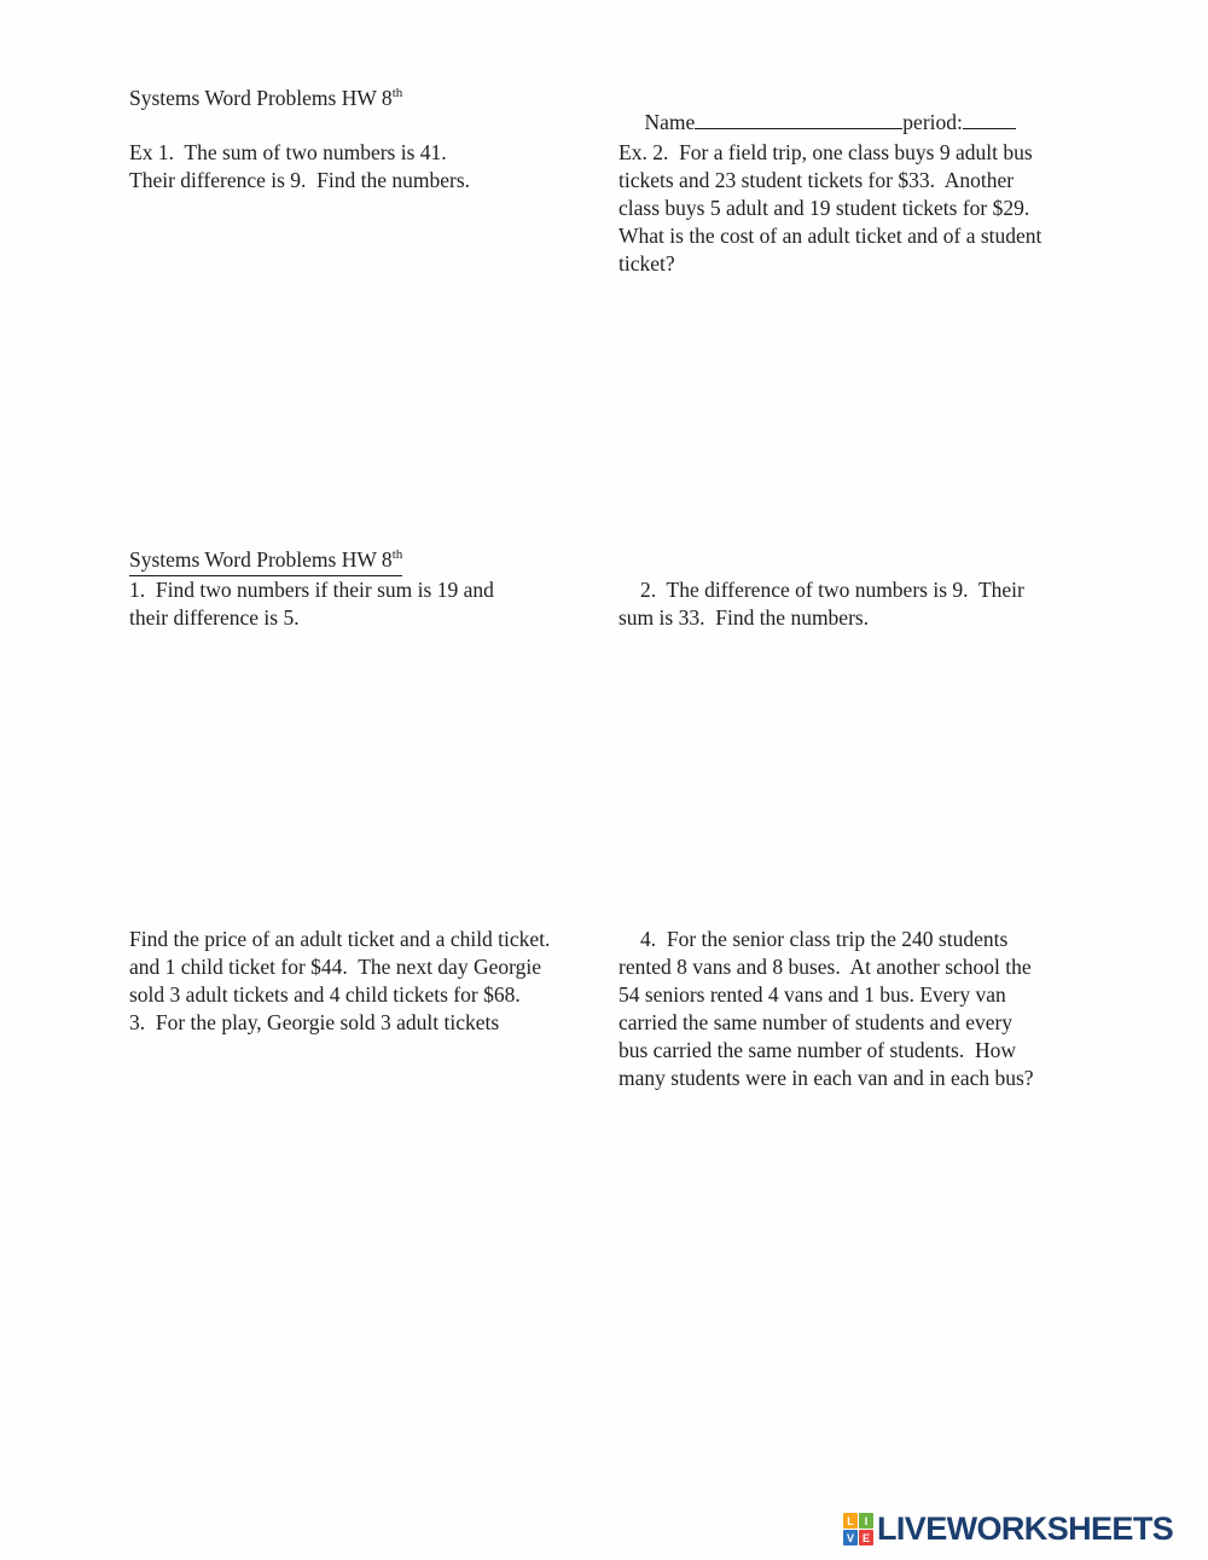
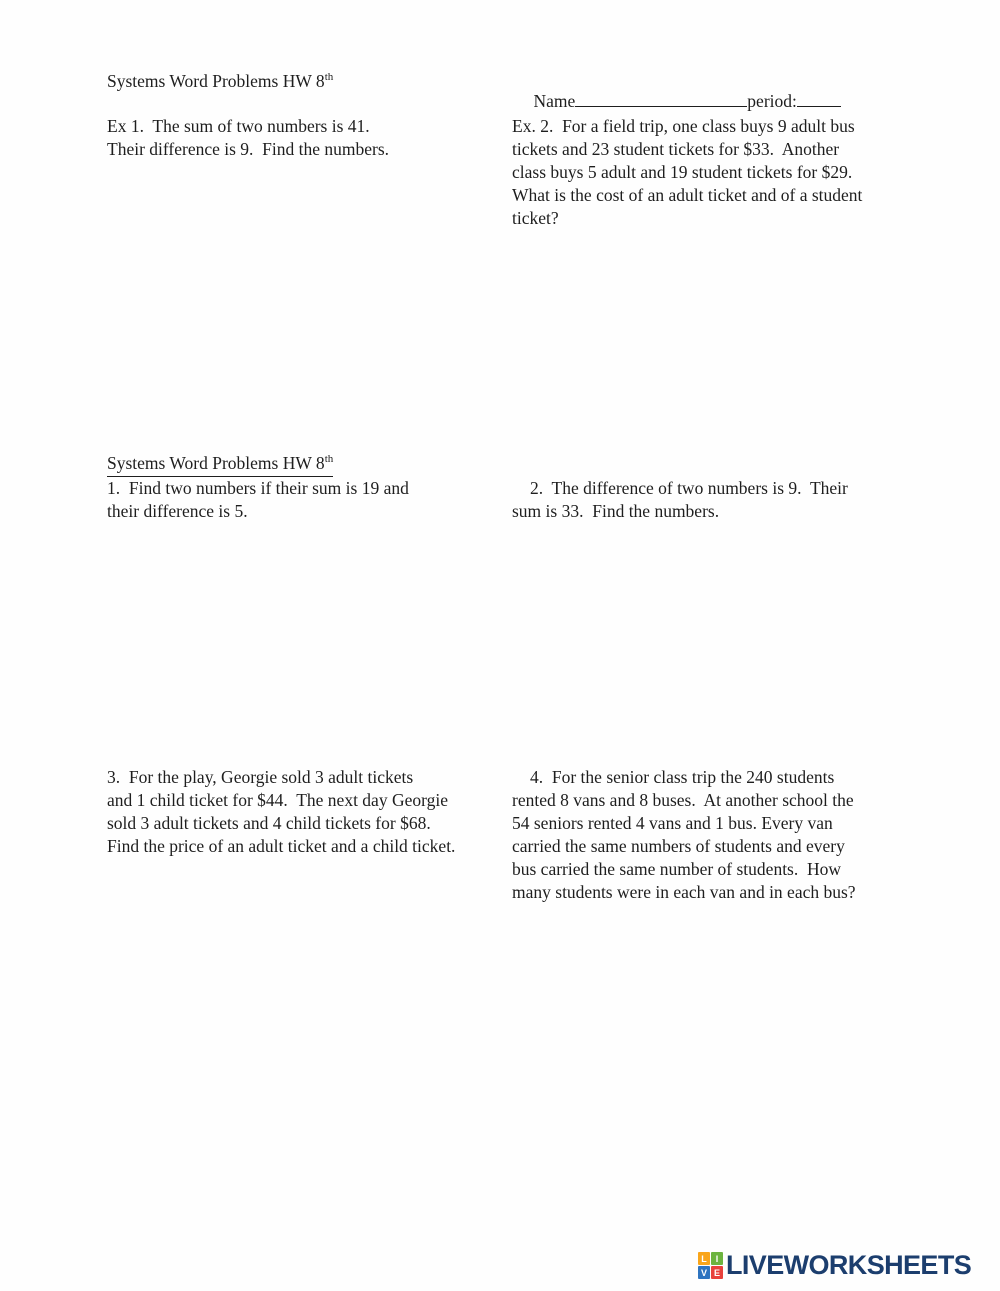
  Systems Word Problems HW 8th
  Name period:
  Ex 1. The sum of two numbers is 41.
  Their difference is 9. Find the numbers.
  Ex. 2. For a field trip, one class buys 9 adult bus
  tickets and 23 student tickets for $33. Another
  class buys 5 adult and 19 student tickets for $29.
  What is the cost of an adult ticket and of a student
  ticket?
  Systems Word Problems HW 8th
  1. Find two numbers if their sum is 19 and
  their difference is 5.
  2. The difference of two numbers is 9. Their
  sum is 33. Find the numbers.
- Find the price of an adult ticket and a child ticket.
+ 3. For the play, Georgie sold 3 adult tickets
  and 1 child ticket for $44. The next day Georgie
  sold 3 adult tickets and 4 child tickets for $68.
- 3. For the play, Georgie sold 3 adult tickets
+ Find the price of an adult ticket and a child ticket.
  4. For the senior class trip the 240 students
  rented 8 vans and 8 buses. At another school the
  54 seniors rented 4 vans and 1 bus. Every van
- carried the same number of students and every
+ carried the same numbers of students and every
  bus carried the same number of students. How
  many students were in each van and in each bus?
  L
  I
  V
  E
  LIVEWORKSHEETS
